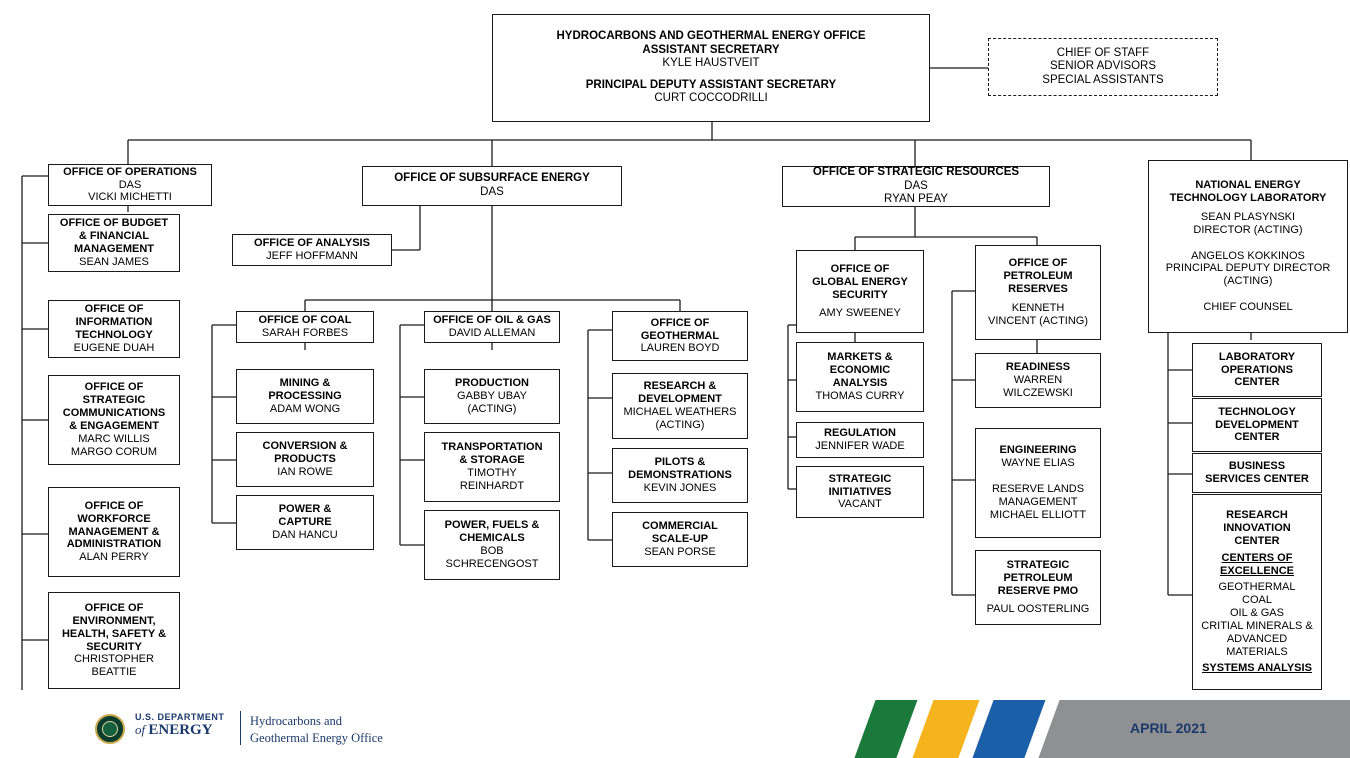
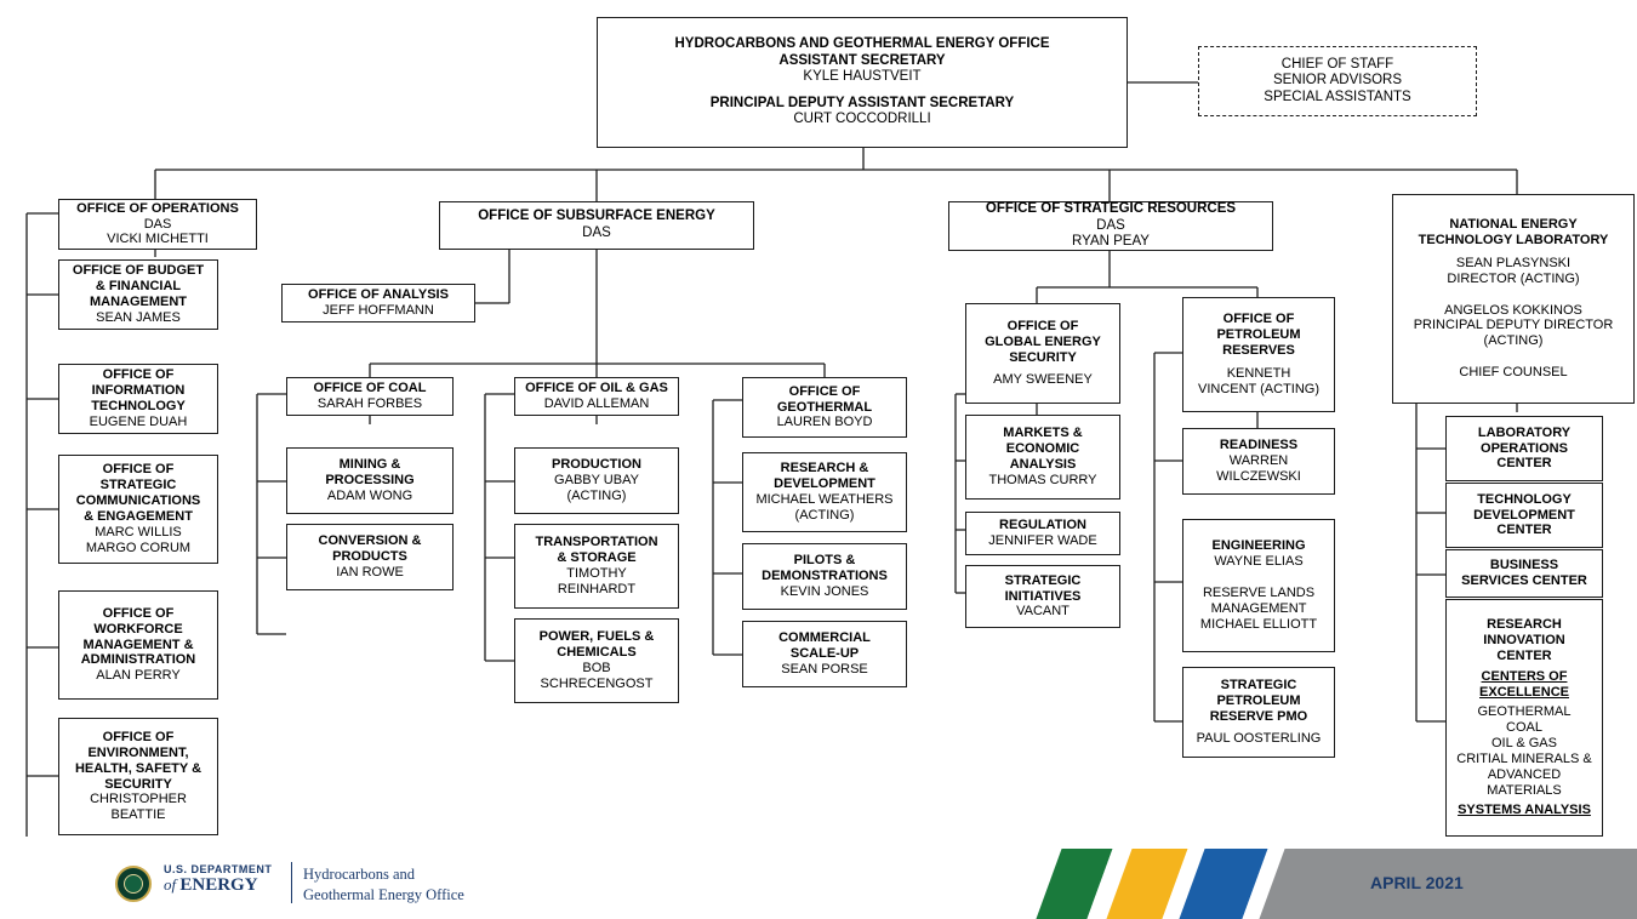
  HYDROCARBONS AND GEOTHERMAL ENERGY OFFICE
  ASSISTANT SECRETARY
  KYLE HAUSTVEIT
  PRINCIPAL DEPUTY ASSISTANT SECRETARY
  CURT COCCODRILLI
  CHIEF OF STAFF
  SENIOR ADVISORS
  SPECIAL ASSISTANTS
  OFFICE OF OPERATIONS
  DAS
  VICKI MICHETTI
  OFFICE OF BUDGET
  & FINANCIAL
  MANAGEMENT
  SEAN JAMES
  OFFICE OF
  INFORMATION
  TECHNOLOGY
  EUGENE DUAH
  OFFICE OF
  STRATEGIC
  COMMUNICATIONS
  & ENGAGEMENT
  MARC WILLIS
  MARGO CORUM
  OFFICE OF
  WORKFORCE
  MANAGEMENT &
  ADMINISTRATION
  ALAN PERRY
  OFFICE OF
  ENVIRONMENT,
  HEALTH, SAFETY &
  SECURITY
  CHRISTOPHER
  BEATTIE
  OFFICE OF SUBSURFACE ENERGY
  DAS
  OFFICE OF ANALYSIS
  JEFF HOFFMANN
  OFFICE OF COAL
  SARAH FORBES
  MINING &
  PROCESSING
  ADAM WONG
  CONVERSION &
  PRODUCTS
  IAN ROWE
- POWER &
- CAPTURE
- DAN HANCU
  OFFICE OF OIL & GAS
  DAVID ALLEMAN
  PRODUCTION
  GABBY UBAY
  (ACTING)
  TRANSPORTATION
  & STORAGE
  TIMOTHY
  REINHARDT
  POWER, FUELS &
  CHEMICALS
  BOB
  SCHRECENGOST
  OFFICE OF
  GEOTHERMAL
  LAUREN BOYD
  RESEARCH &
  DEVELOPMENT
  MICHAEL WEATHERS
  (ACTING)
  PILOTS &
  DEMONSTRATIONS
  KEVIN JONES
  COMMERCIAL
  SCALE-UP
  SEAN PORSE
  OFFICE OF STRATEGIC RESOURCES
  DAS
  RYAN PEAY
  OFFICE OF
  GLOBAL ENERGY
  SECURITY
  AMY SWEENEY
  MARKETS &
  ECONOMIC
  ANALYSIS
  THOMAS CURRY
  REGULATION
  JENNIFER WADE
  STRATEGIC
  INITIATIVES
  VACANT
  OFFICE OF
  PETROLEUM
  RESERVES
  KENNETH
  VINCENT (ACTING)
  READINESS
  WARREN
  WILCZEWSKI
  ENGINEERING
  WAYNE ELIAS
  RESERVE LANDS
  MANAGEMENT
  MICHAEL ELLIOTT
  STRATEGIC
  PETROLEUM
  RESERVE PMO
  PAUL OOSTERLING
  NATIONAL ENERGY
  TECHNOLOGY LABORATORY
  SEAN PLASYNSKI
  DIRECTOR (ACTING)
  ANGELOS KOKKINOS
  PRINCIPAL DEPUTY DIRECTOR
  (ACTING)
  CHIEF COUNSEL
  LABORATORY
  OPERATIONS
  CENTER
  TECHNOLOGY
  DEVELOPMENT
  CENTER
  BUSINESS
  SERVICES CENTER
  RESEARCH
  INNOVATION
  CENTER
  CENTERS OF
  EXCELLENCE
  GEOTHERMAL
  COAL
  OIL & GAS
  CRITIAL MINERALS &
  ADVANCED
  MATERIALS
  SYSTEMS ANALYSIS
  U.S. DEPARTMENT
  of ENERGY
  Hydrocarbons and
  Geothermal Energy Office
  APRIL 2021
